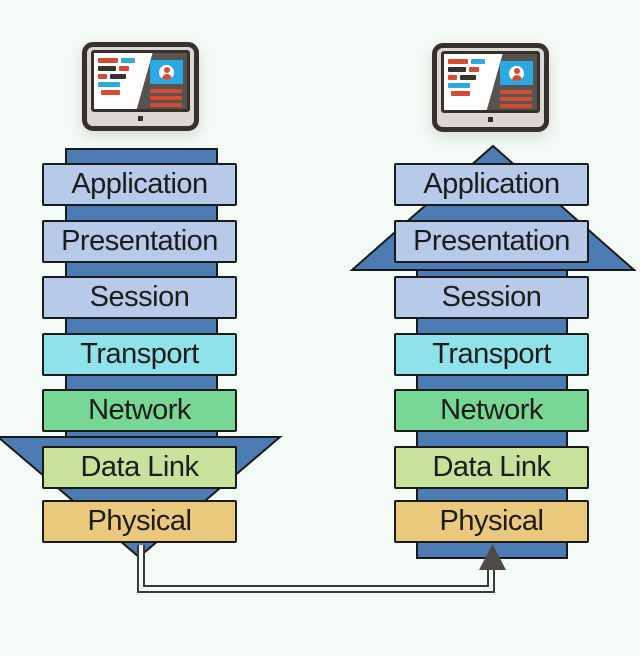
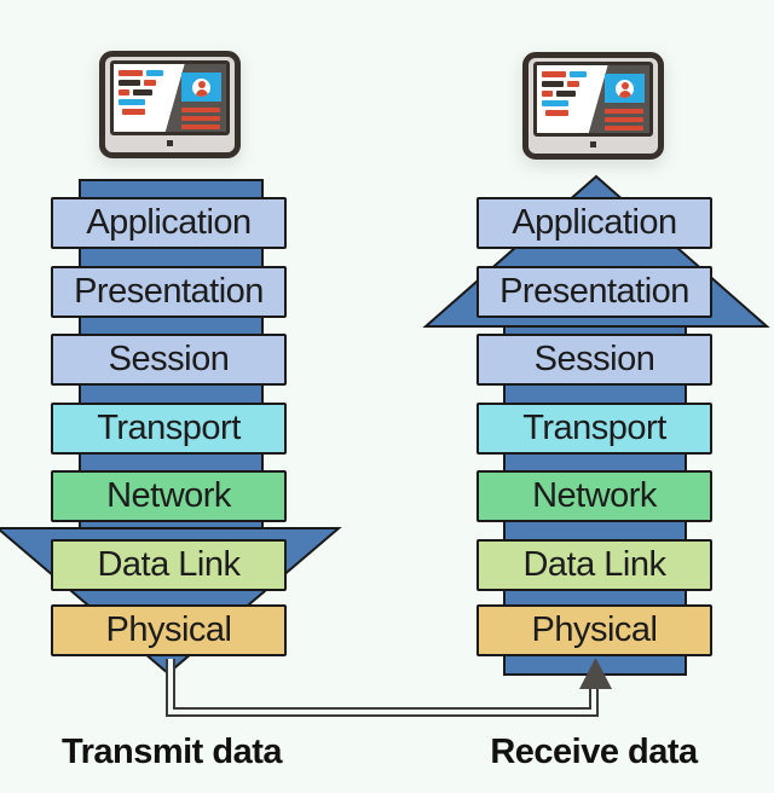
  Application
  Presentation
  Session
  Transport
  Network
  Data Link
  Physical
  Application
  Presentation
  Session
  Transport
  Network
  Data Link
  Physical
+ Transmit data
+ Receive data
